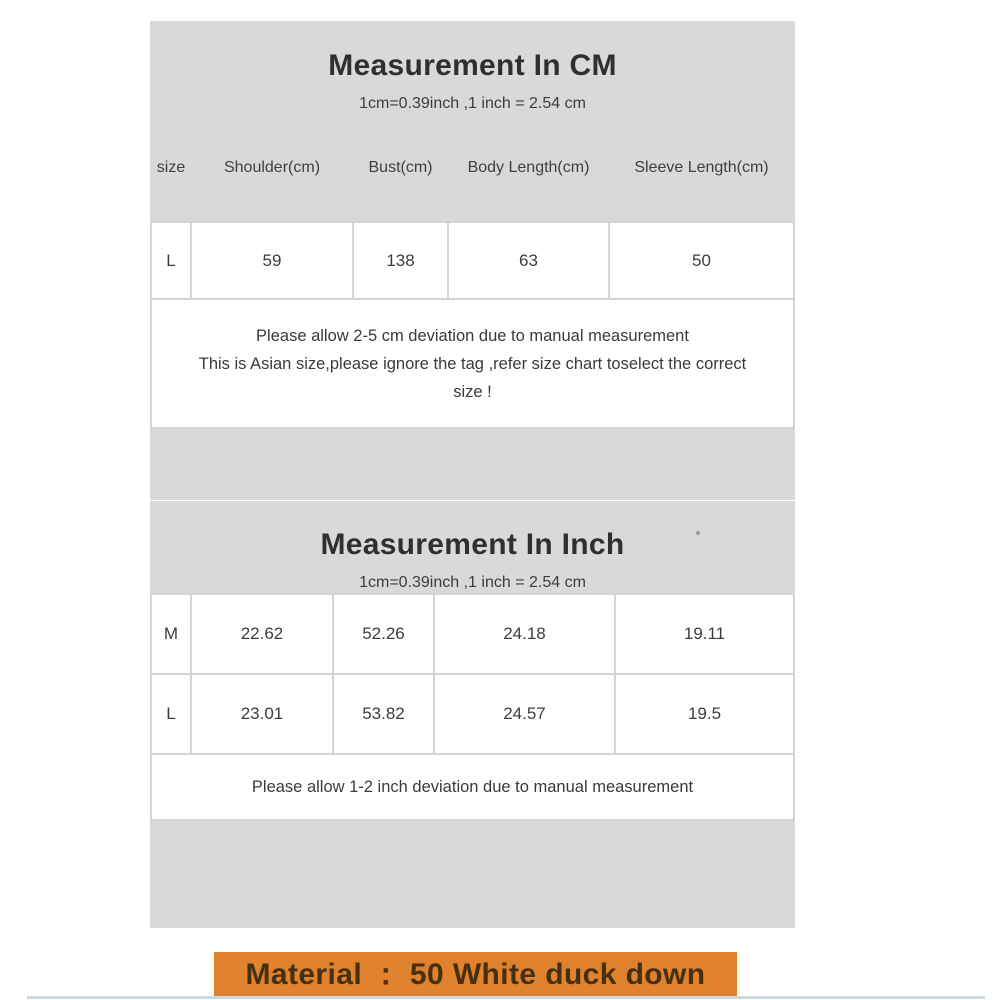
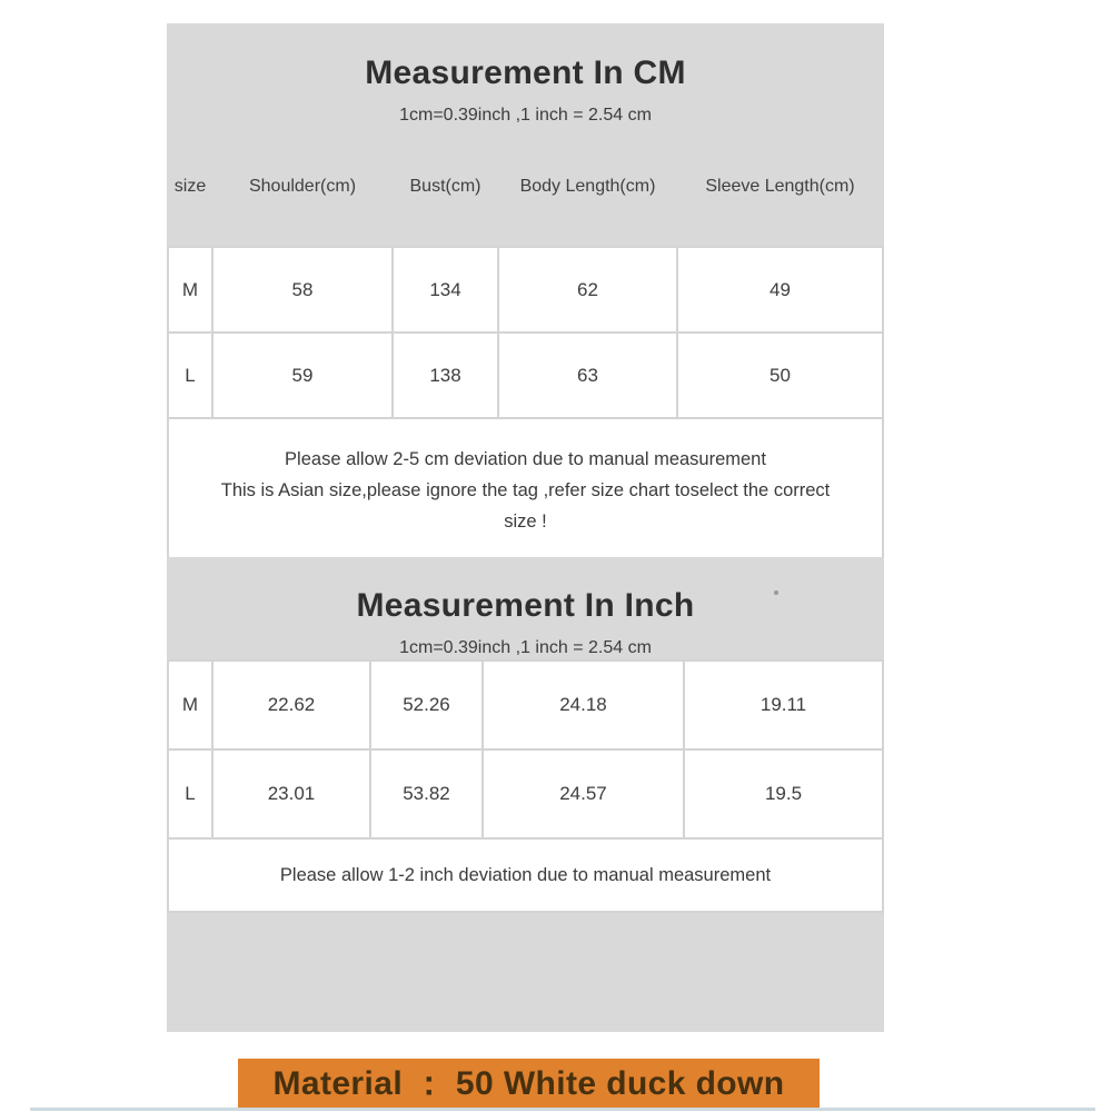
  Measurement In CM
  1cm=0.39inch ,1 inch = 2.54 cm
  size	Shoulder(cm)	Bust(cm)	Body Length(cm)	Sleeve Length(cm)
+ M	58	134	62	49
  L	59	138	63	50
  Please allow 2-5 cm deviation due to manual measurement This is Asian size,please ignore the tag ,refer size chart toselect the correct size !
  Measurement In Inch
  1cm=0.39inch ,1 inch = 2.54 cm
  M	22.62	52.26	24.18	19.11
  L	23.01	53.82	24.57	19.5
  Please allow 1-2 inch deviation due to manual measurement
  Material ： 50 White duck down
